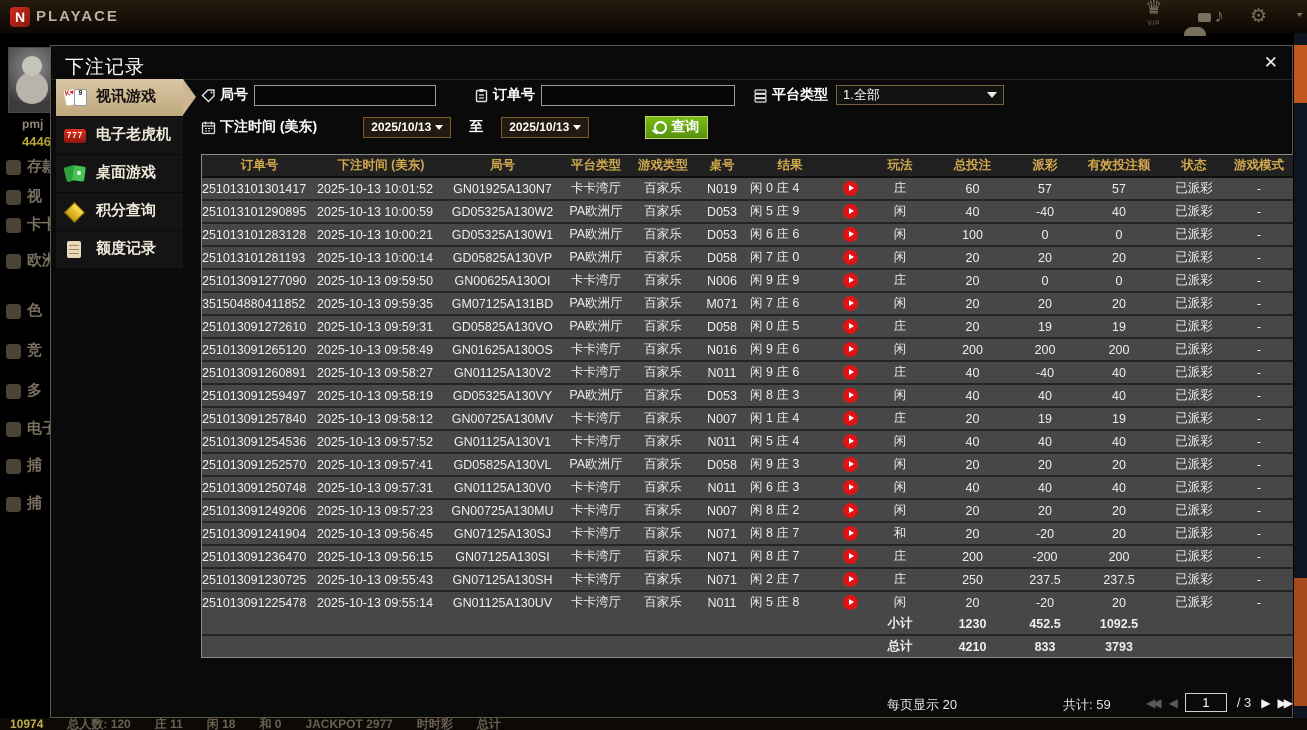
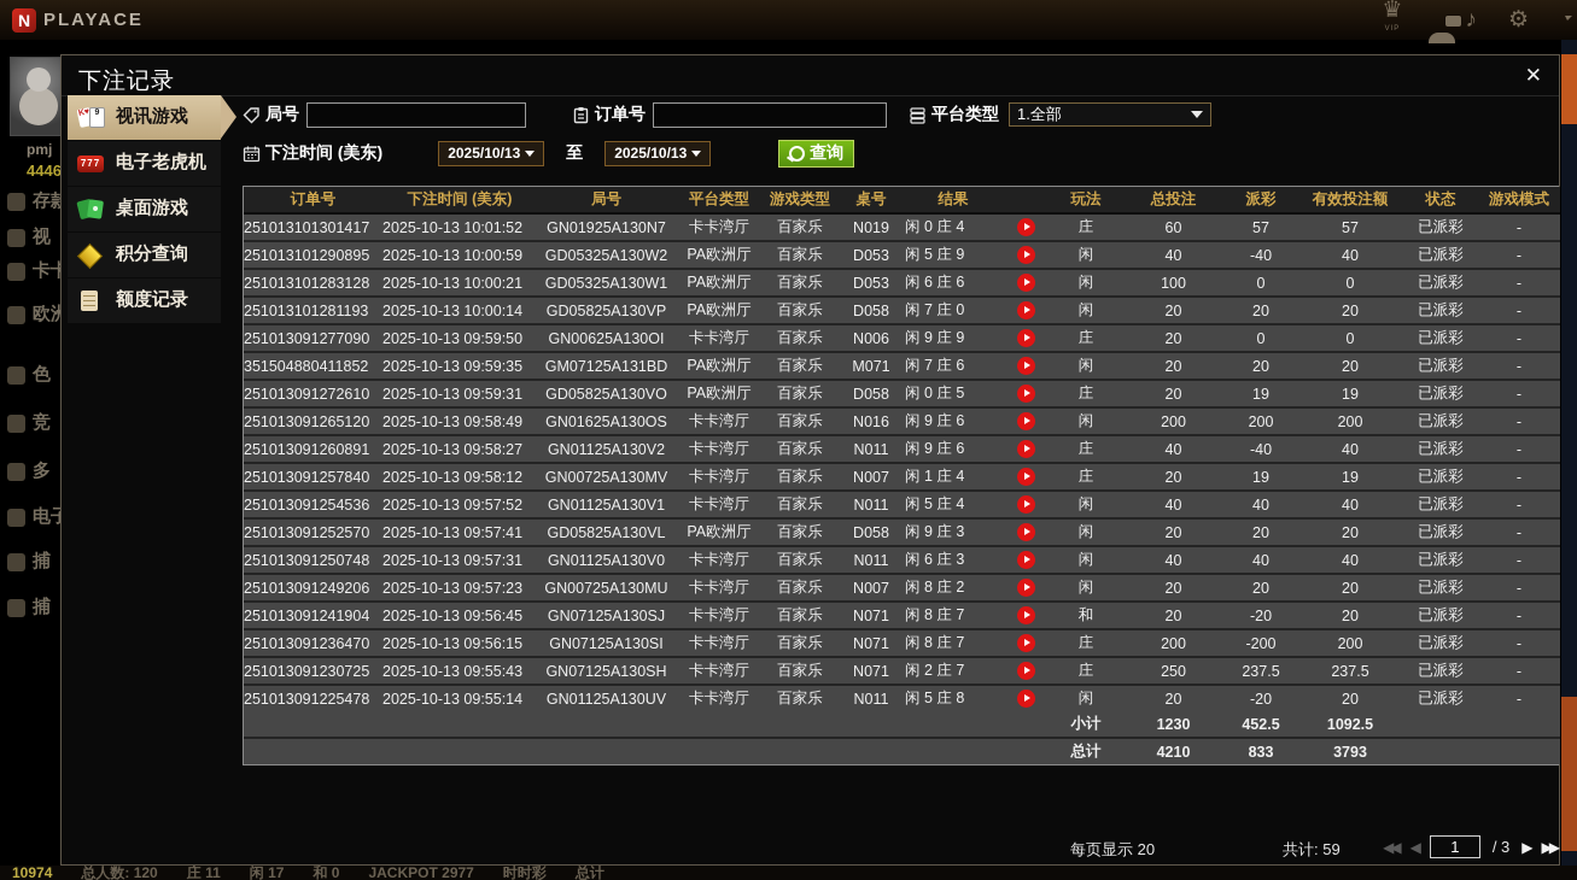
  N
  PLAYACE
  ♛
  ♪
  ⚙
  pmj
  4446
  视
  色
  竞
  多
  捕
  捕
  10974
  总人数: 120
  庄 11
- 闲 18
+ 闲 17
  和 0
  JACKPOT 2977
  时时彩
  总计
  下注记录
  ✕
  视讯游戏
  777
  电子老虎机
  桌面游戏
  积分查询
  额度记录
  局号
  订单号
  平台类型
  1.全部
  下注时间 (美东)
  2025/10/13
  至
  2025/10/13
  查询
  订单号	下注时间 (美东)	局号	平台类型	游戏类型	桌号	结果		玩法	总投注	派彩	有效投注额	状态	游戏模式
  251013101301417	2025-10-13 10:01:52	GN01925A130N7	卡卡湾厅	百家乐	N019	闲 0 庄 4		庄	60	57	57	已派彩	-
  251013101290895	2025-10-13 10:00:59	GD05325A130W2	PA欧洲厅	百家乐	D053	闲 5 庄 9		闲	40	-40	40	已派彩	-
  251013101283128	2025-10-13 10:00:21	GD05325A130W1	PA欧洲厅	百家乐	D053	闲 6 庄 6		闲	100	0	0	已派彩	-
  251013101281193	2025-10-13 10:00:14	GD05825A130VP	PA欧洲厅	百家乐	D058	闲 7 庄 0		闲	20	20	20	已派彩	-
  251013091277090	2025-10-13 09:59:50	GN00625A130OI	卡卡湾厅	百家乐	N006	闲 9 庄 9		庄	20	0	0	已派彩	-
  351504880411852	2025-10-13 09:59:35	GM07125A131BD	PA欧洲厅	百家乐	M071	闲 7 庄 6		闲	20	20	20	已派彩	-
  251013091272610	2025-10-13 09:59:31	GD05825A130VO	PA欧洲厅	百家乐	D058	闲 0 庄 5		庄	20	19	19	已派彩	-
  251013091265120	2025-10-13 09:58:49	GN01625A130OS	卡卡湾厅	百家乐	N016	闲 9 庄 6		闲	200	200	200	已派彩	-
  251013091260891	2025-10-13 09:58:27	GN01125A130V2	卡卡湾厅	百家乐	N011	闲 9 庄 6		庄	40	-40	40	已派彩	-
- 251013091259497	2025-10-13 09:58:19	GD05325A130VY	PA欧洲厅	百家乐	D053	闲 8 庄 3		闲	40	40	40	已派彩	-
  251013091257840	2025-10-13 09:58:12	GN00725A130MV	卡卡湾厅	百家乐	N007	闲 1 庄 4		庄	20	19	19	已派彩	-
  251013091254536	2025-10-13 09:57:52	GN01125A130V1	卡卡湾厅	百家乐	N011	闲 5 庄 4		闲	40	40	40	已派彩	-
  251013091252570	2025-10-13 09:57:41	GD05825A130VL	PA欧洲厅	百家乐	D058	闲 9 庄 3		闲	20	20	20	已派彩	-
  251013091250748	2025-10-13 09:57:31	GN01125A130V0	卡卡湾厅	百家乐	N011	闲 6 庄 3		闲	40	40	40	已派彩	-
  251013091249206	2025-10-13 09:57:23	GN00725A130MU	卡卡湾厅	百家乐	N007	闲 8 庄 2		闲	20	20	20	已派彩	-
  251013091241904	2025-10-13 09:56:45	GN07125A130SJ	卡卡湾厅	百家乐	N071	闲 8 庄 7		和	20	-20	20	已派彩	-
  251013091236470	2025-10-13 09:56:15	GN07125A130SI	卡卡湾厅	百家乐	N071	闲 8 庄 7		庄	200	-200	200	已派彩	-
  251013091230725	2025-10-13 09:55:43	GN07125A130SH	卡卡湾厅	百家乐	N071	闲 2 庄 7		庄	250	237.5	237.5	已派彩	-
  251013091225478	2025-10-13 09:55:14	GN01125A130UV	卡卡湾厅	百家乐	N011	闲 5 庄 8		闲	20	-20	20	已派彩	-
  	小计	1230	452.5	1092.5
  	总计	4210	833	3793
  每页显示 20
  共计: 59
  ◀◀
  ◀
  1
  / 3
  ▶
  ▶▶
